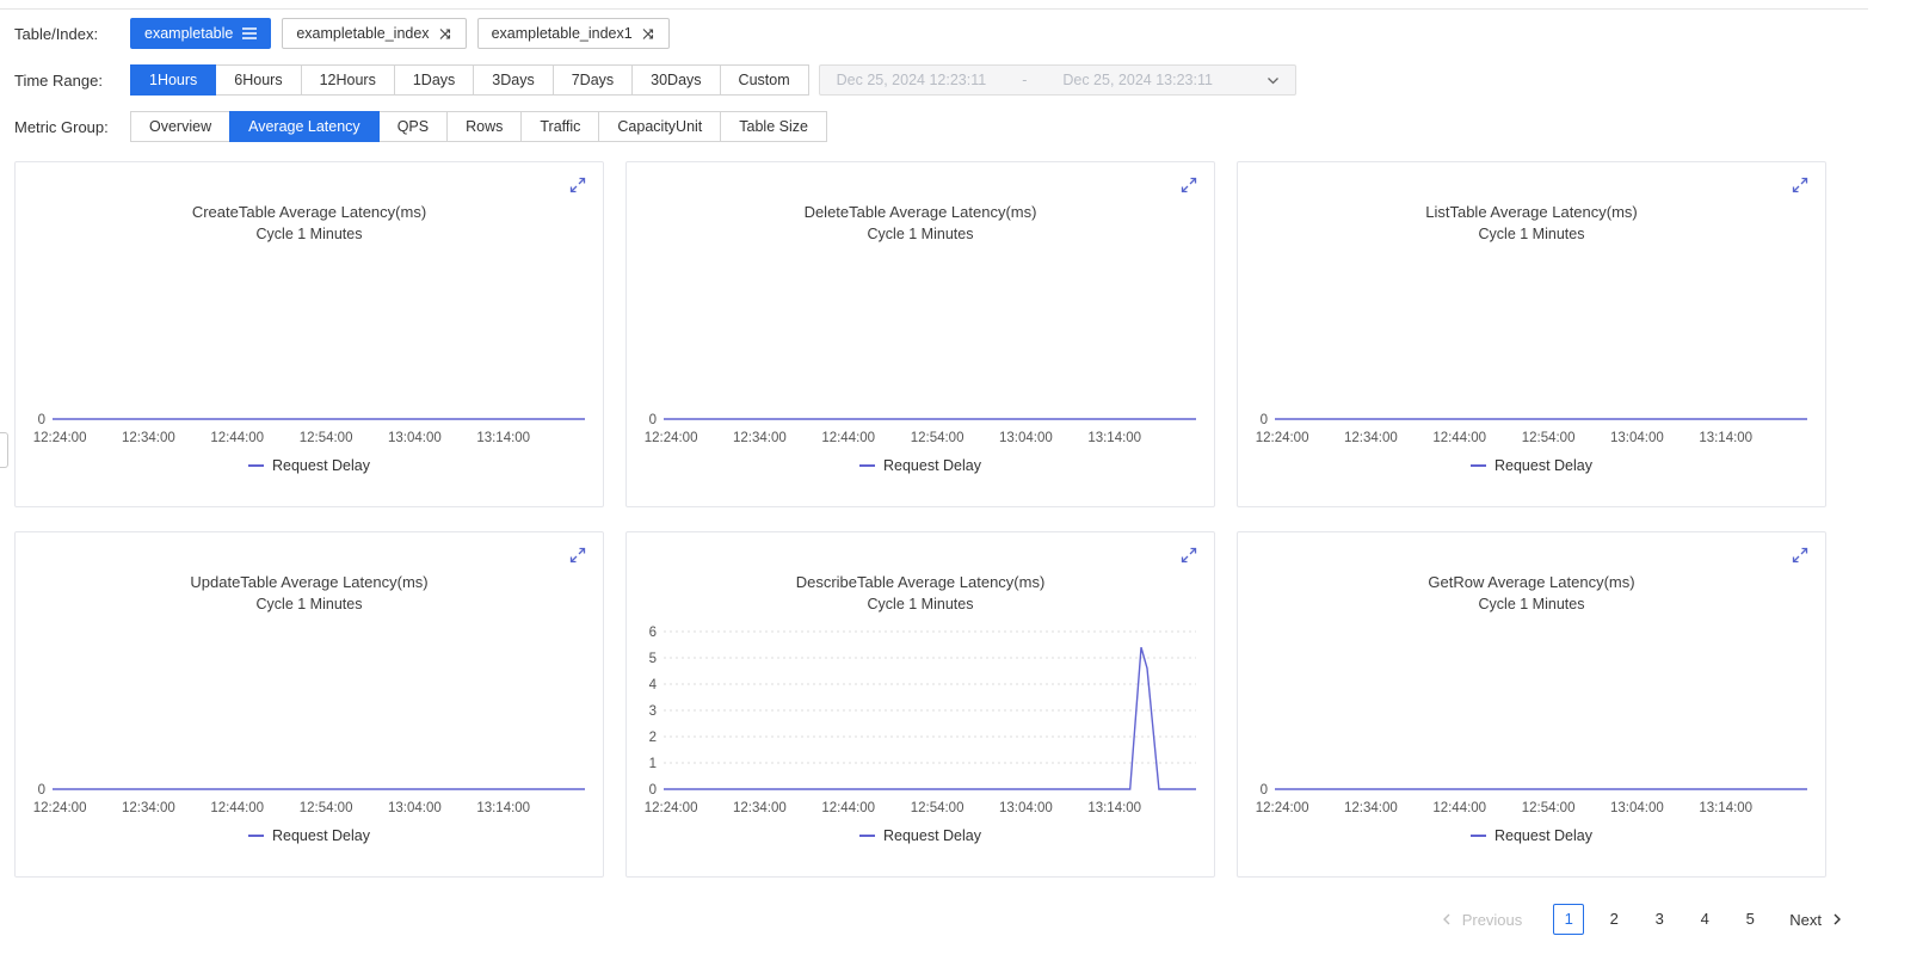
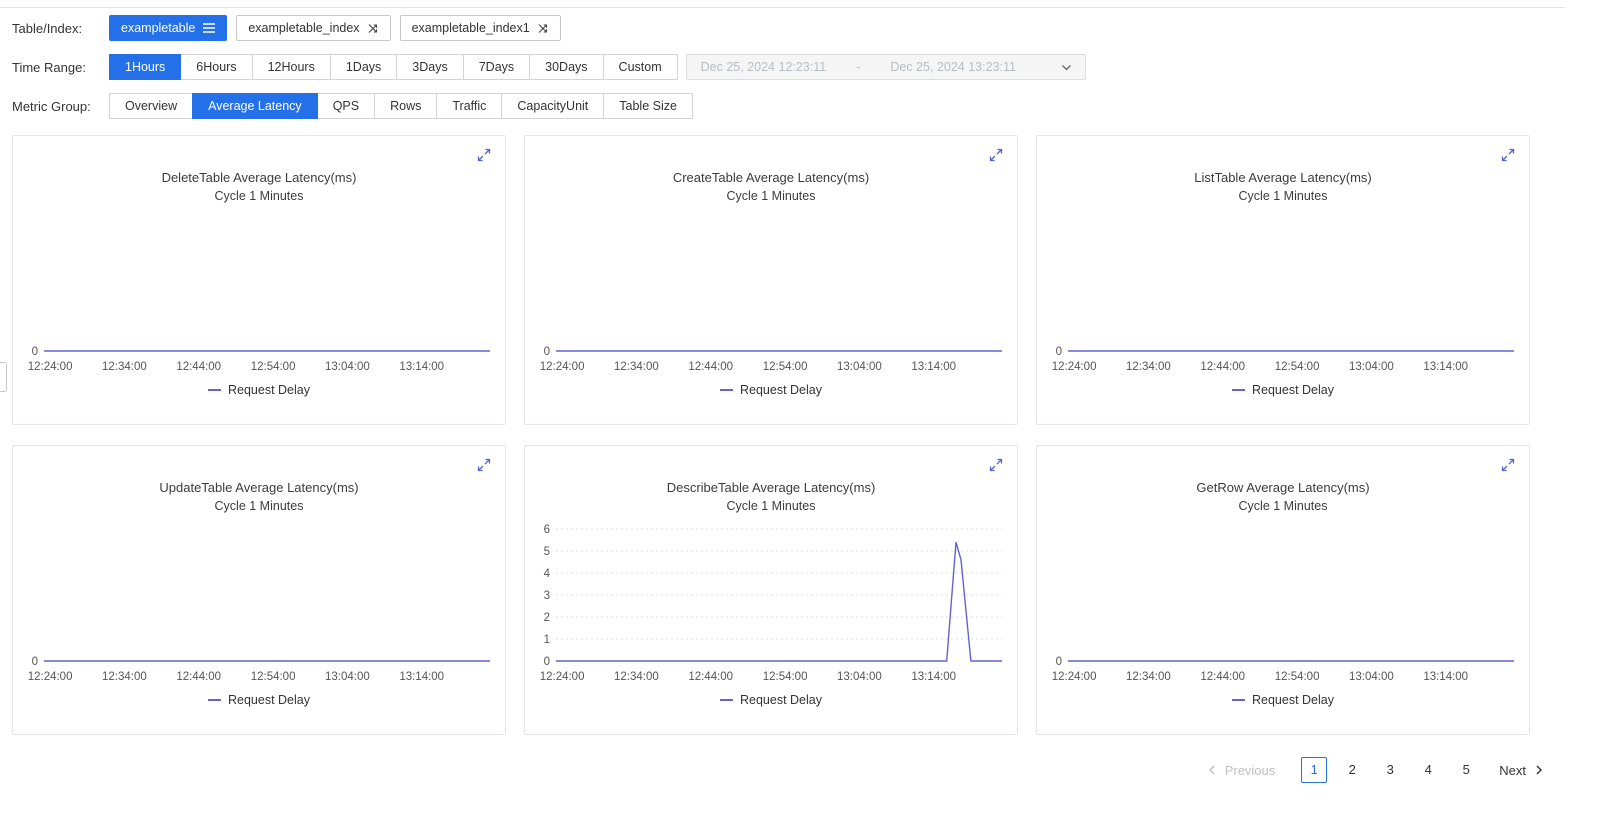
  Table/Index:
  exampletable
  exampletable_index
  exampletable_index1
  Time Range:
  1Hours
  6Hours
  12Hours
  1Days
  3Days
  7Days
  30Days
  Custom
  Dec 25, 2024 12:23:11
  -
  Dec 25, 2024 13:23:11
  Metric Group:
  Overview
  Average Latency
  QPS
  Rows
  Traffic
  CapacityUnit
  Table Size
- CreateTable Average Latency(ms)
+ DeleteTable Average Latency(ms)
  Cycle 1 Minutes
  0
  12:24:00
  12:34:00
  12:44:00
  12:54:00
  13:04:00
  13:14:00
  Request Delay
- DeleteTable Average Latency(ms)
+ CreateTable Average Latency(ms)
  Cycle 1 Minutes
  0
  12:24:00
  12:34:00
  12:44:00
  12:54:00
  13:04:00
  13:14:00
  Request Delay
  ListTable Average Latency(ms)
  Cycle 1 Minutes
  0
  12:24:00
  12:34:00
  12:44:00
  12:54:00
  13:04:00
  13:14:00
  Request Delay
  UpdateTable Average Latency(ms)
  Cycle 1 Minutes
  0
  12:24:00
  12:34:00
  12:44:00
  12:54:00
  13:04:00
  13:14:00
  Request Delay
  DescribeTable Average Latency(ms)
  Cycle 1 Minutes
  0
  1
  2
  3
  4
  5
  6
  12:24:00
  12:34:00
  12:44:00
  12:54:00
  13:04:00
  13:14:00
  Request Delay
  GetRow Average Latency(ms)
  Cycle 1 Minutes
  0
  12:24:00
  12:34:00
  12:44:00
  12:54:00
  13:04:00
  13:14:00
  Request Delay
  Previous
  1
  2
  3
  4
  5
  Next
